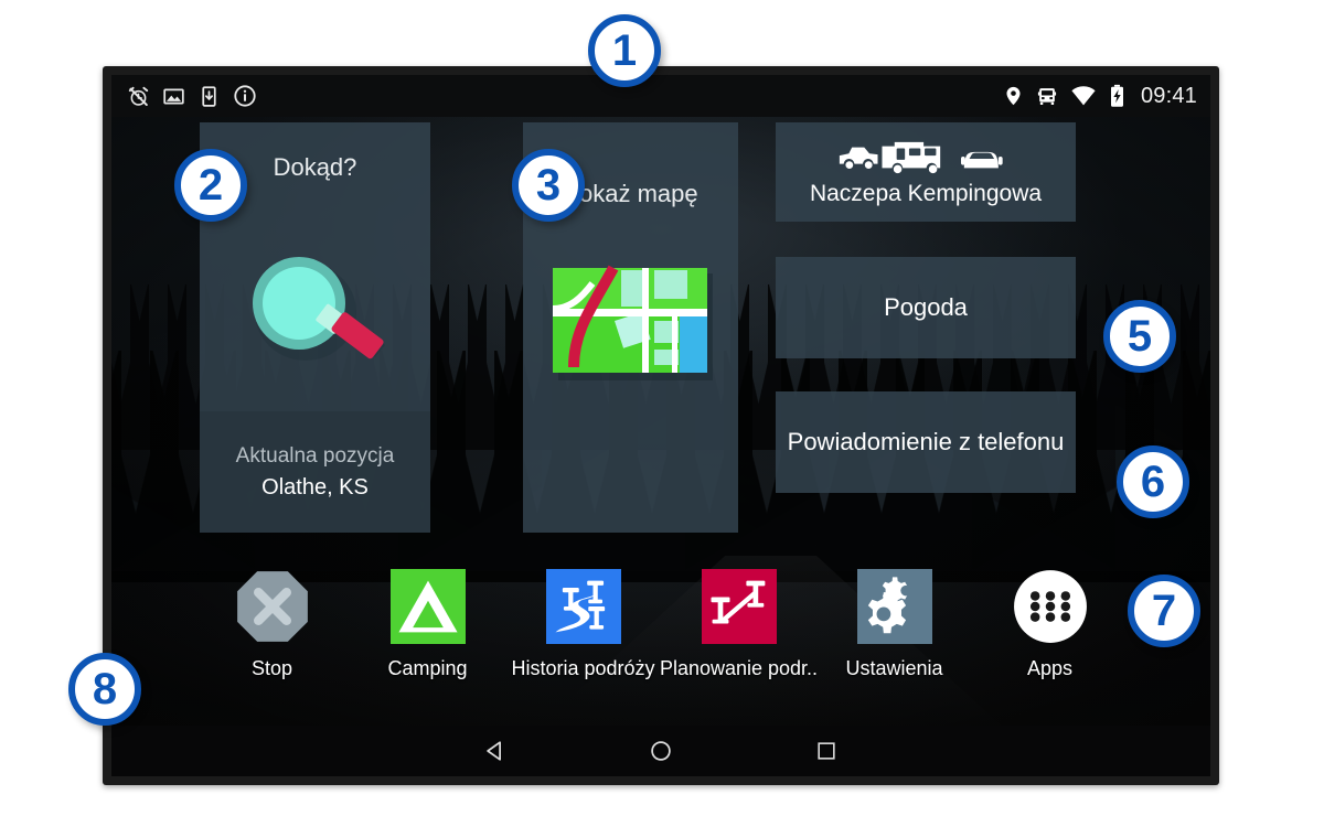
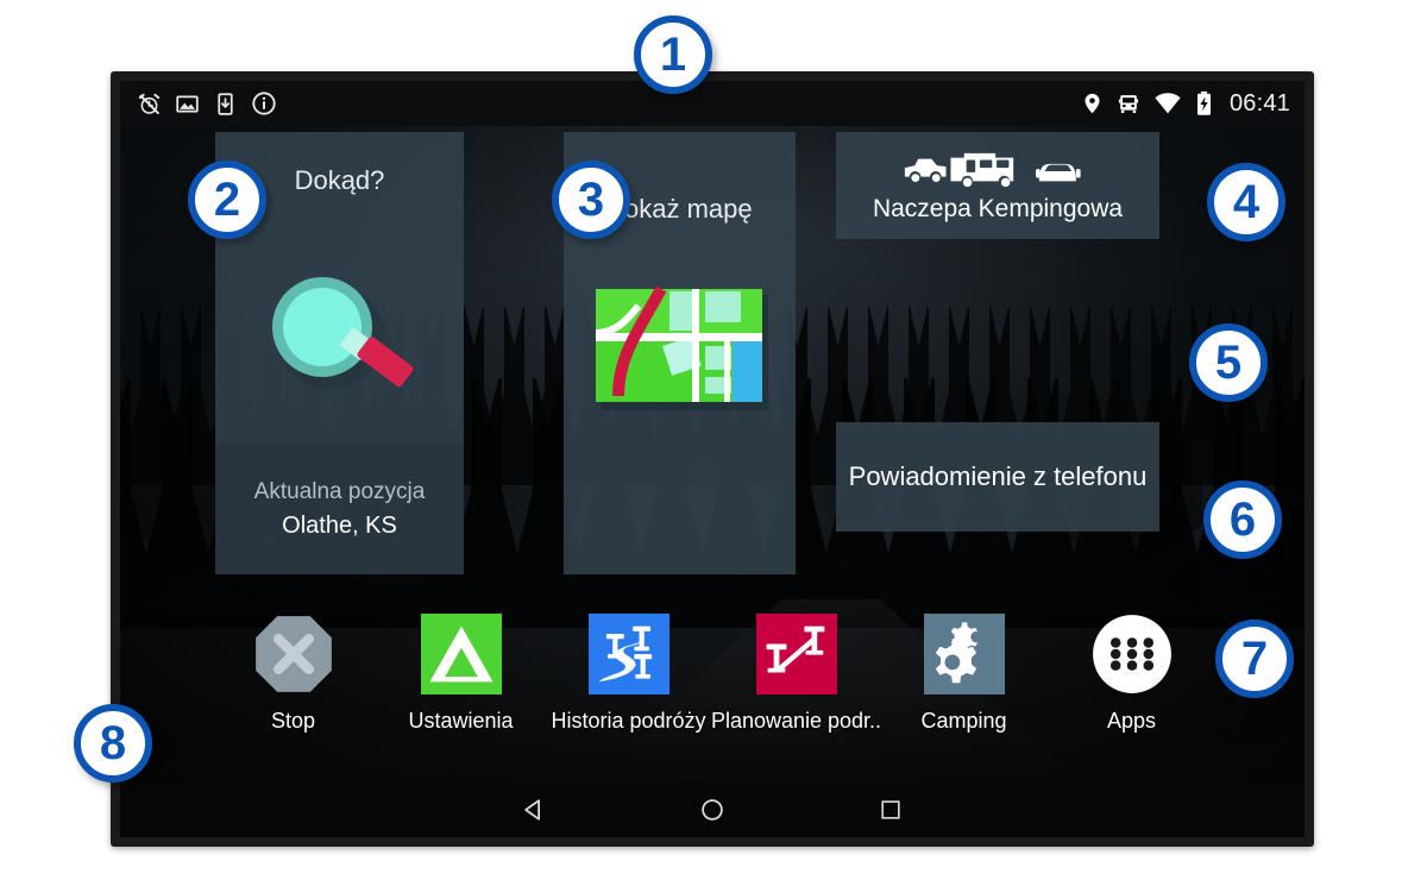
- 09:41
+ 06:41
  Dokąd?
  Aktualna pozycja
  Olathe, KS
  okaż mapę
  Naczepa Kempingowa
- Pogoda
  Powiadomienie z telefonu
  Stop
- Camping
+ Ustawienia
  Historia podróży
  Planowanie podr..
- Ustawienia
+ Camping
  Apps
  1
  2
  3
+ 4
  5
  6
  7
  8
